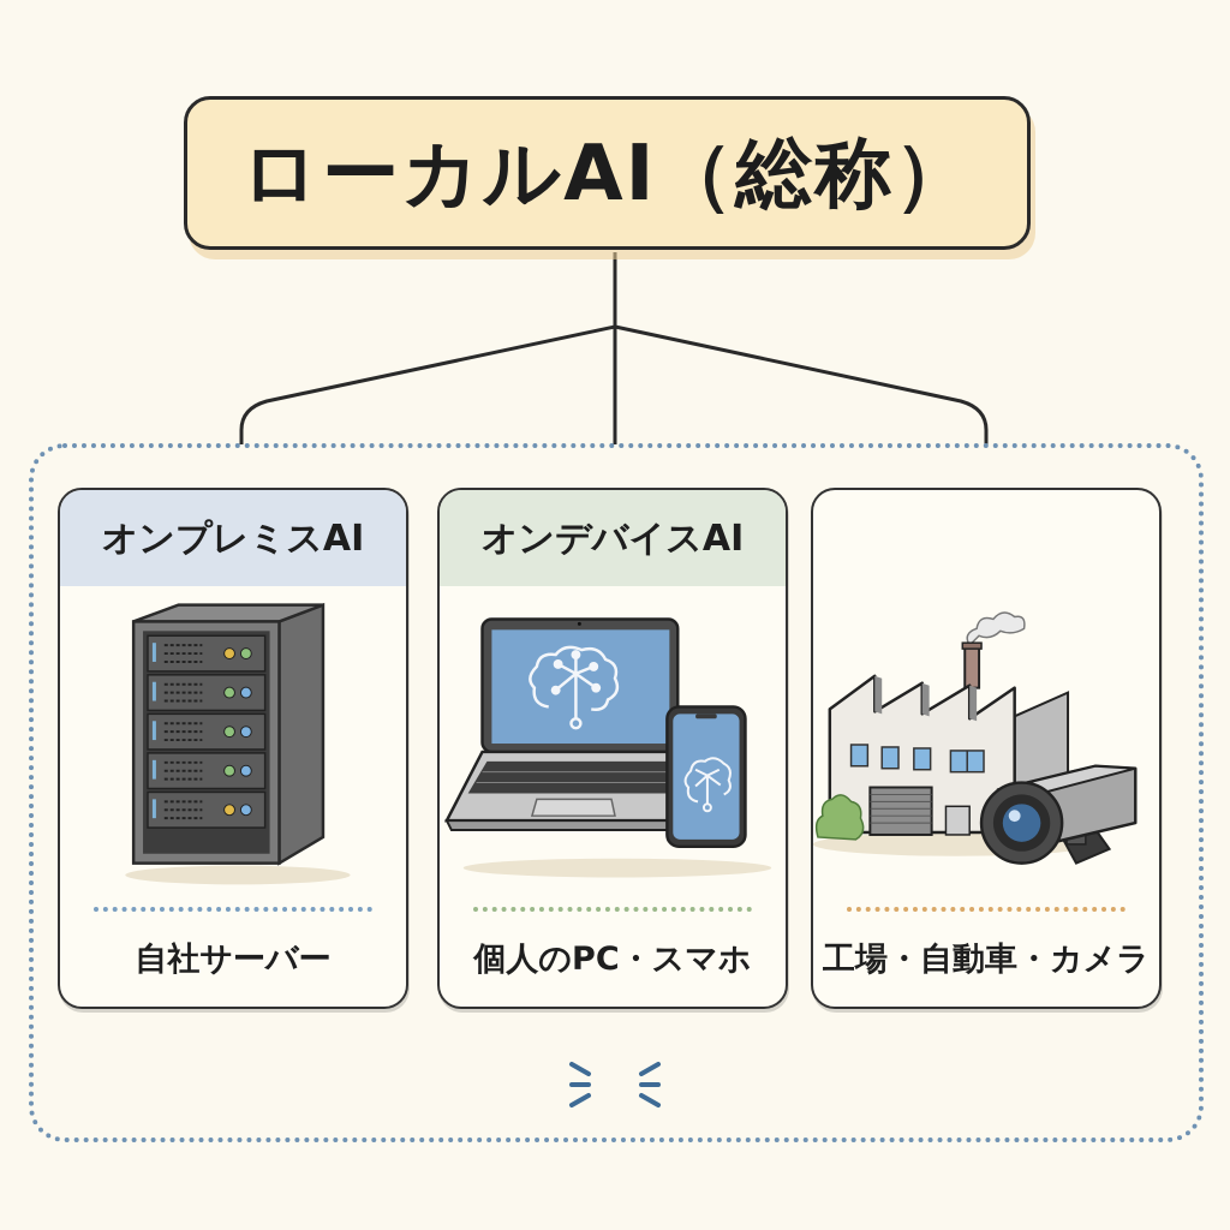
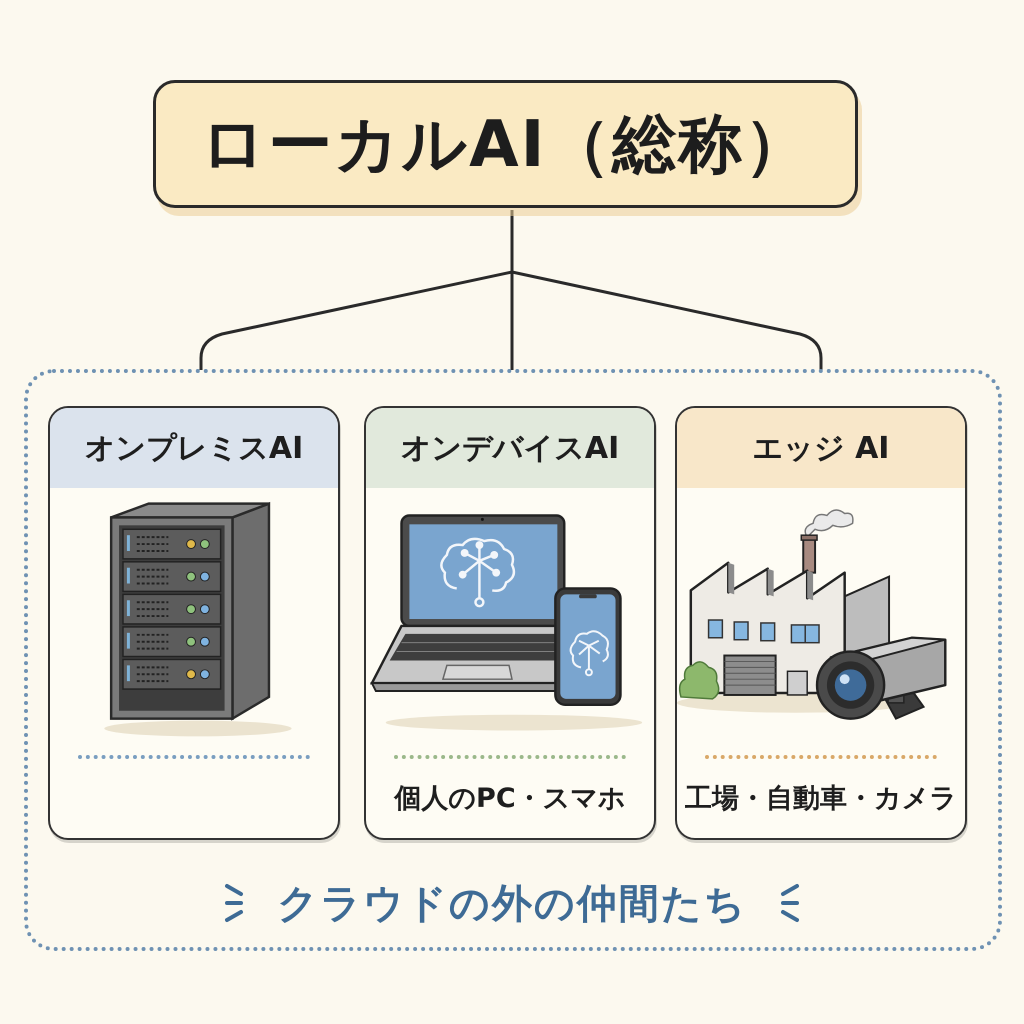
  ローカルAI（総称）
  オンプレミスAI
- 自社サーバー
  オンデバイスAI
  個人のPC・スマホ
+ エッジ AI
  工場・自動車・カメラ
+ クラウドの外の仲間たち
